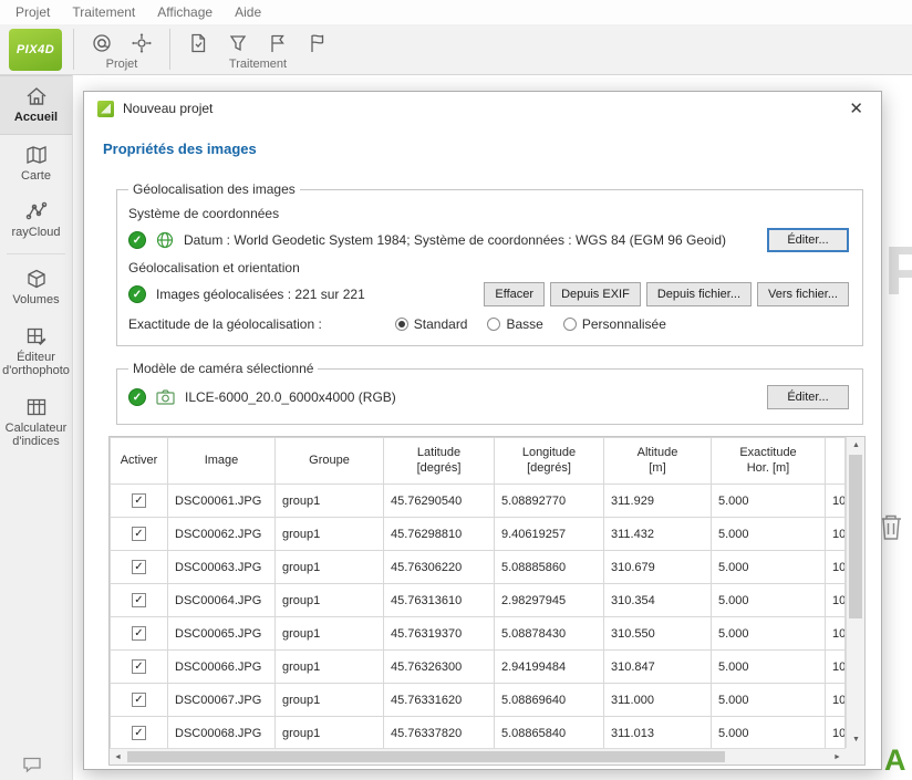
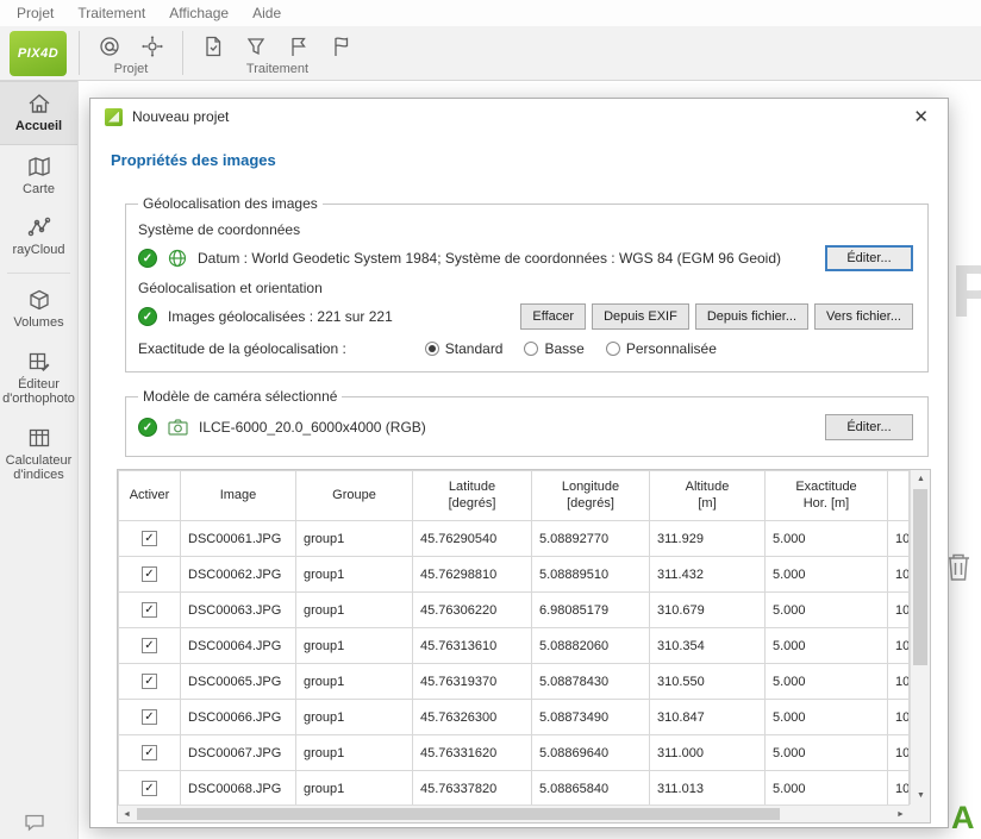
  Projet
  Traitement
  Affichage
  Aide
  PIX4D
  Projet
  Traitement
  Accueil
  Carte
  rayCloud
  Volumes
  Éditeur d'orthophoto
  Calculateur d'indices
  P
  A
  Nouveau projet
  ✕
  Propriétés des images
  Géolocalisation des images
  Système de coordonnées
  ✓
  Datum : World Geodetic System 1984; Système de coordonnées : WGS 84 (EGM 96 Geoid)
  Éditer...
  Géolocalisation et orientation
  ✓
  Images géolocalisées : 221 sur 221
  Effacer
  Depuis EXIF
  Depuis fichier...
  Vers fichier...
  Exactitude de la géolocalisation :
  Standard
  Basse
  Personnalisée
  Modèle de caméra sélectionné
  ✓
  ILCE-6000_20.0_6000x4000 (RGB)
  Éditer...
  Activer	Image	Groupe	Latitude[degrés]	Longitude[degrés]	Altitude[m]	ExactitudeHor. [m]
  ✓	DSC00061.JPG	group1	45.76290540	5.08892770	311.929	5.000	10
- ✓	DSC00062.JPG	group1	45.76298810	9.40619257	311.432	5.000	10
+ ✓	DSC00062.JPG	group1	45.76298810	5.08889510	311.432	5.000	10
- ✓	DSC00063.JPG	group1	45.76306220	5.08885860	310.679	5.000	10
+ ✓	DSC00063.JPG	group1	45.76306220	6.98085179	310.679	5.000	10
- ✓	DSC00064.JPG	group1	45.76313610	2.98297945	310.354	5.000	10
+ ✓	DSC00064.JPG	group1	45.76313610	5.08882060	310.354	5.000	10
  ✓	DSC00065.JPG	group1	45.76319370	5.08878430	310.550	5.000	10
- ✓	DSC00066.JPG	group1	45.76326300	2.94199484	310.847	5.000	10
+ ✓	DSC00066.JPG	group1	45.76326300	5.08873490	310.847	5.000	10
  ✓	DSC00067.JPG	group1	45.76331620	5.08869640	311.000	5.000	10
  ✓	DSC00068.JPG	group1	45.76337820	5.08865840	311.013	5.000	10
